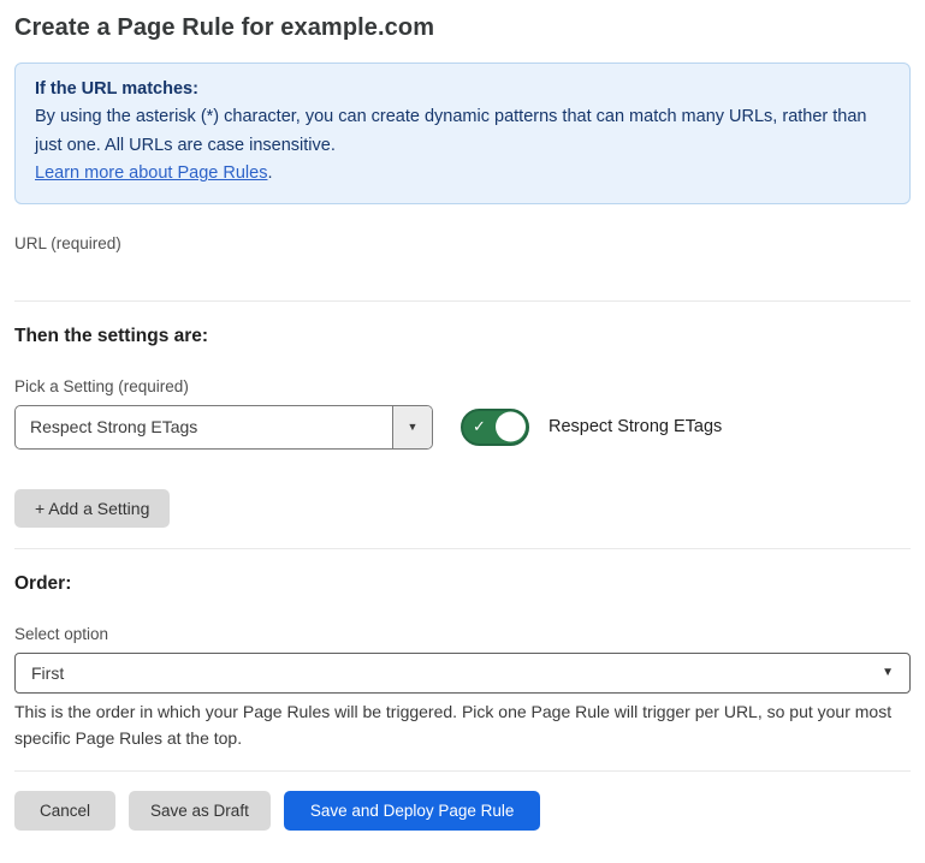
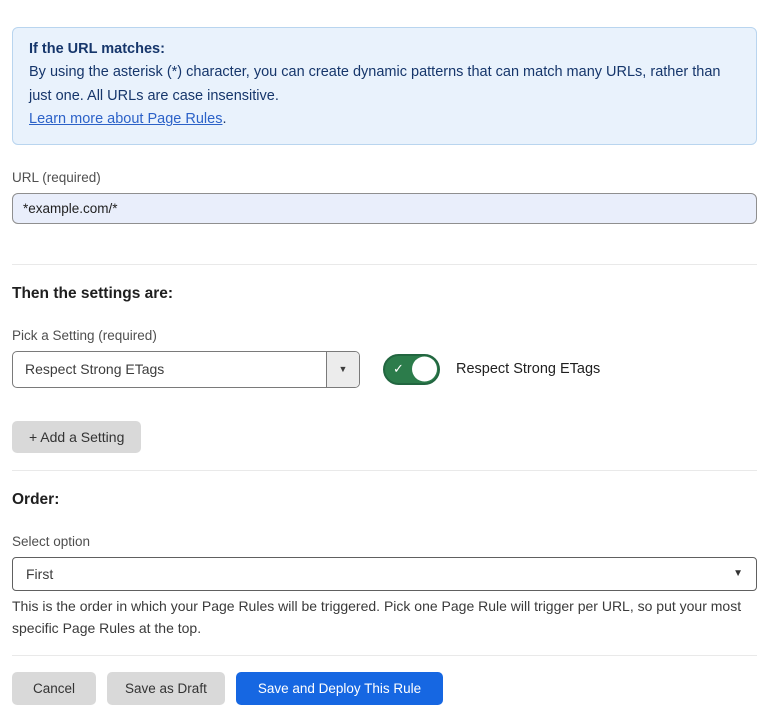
- Create a Page Rule for example.com
  If the URL matches:
  By using the asterisk (*) character, you can create dynamic patterns that can match many URLs, rather than just one. All URLs are case insensitive.
  Learn more about Page Rules.
  URL (required)
+ *example.com/*
  Then the settings are:
  Pick a Setting (required)
  Respect Strong ETags
  ▼
  ✓
  Respect Strong ETags
  + Add a Setting
  Order:
  Select option
  First
  ▼
  This is the order in which your Page Rules will be triggered. Pick one Page Rule will trigger per URL, so put your most specific Page Rules at the top.
  Cancel
  Save as Draft
- Save and Deploy Page Rule
+ Save and Deploy This Rule
